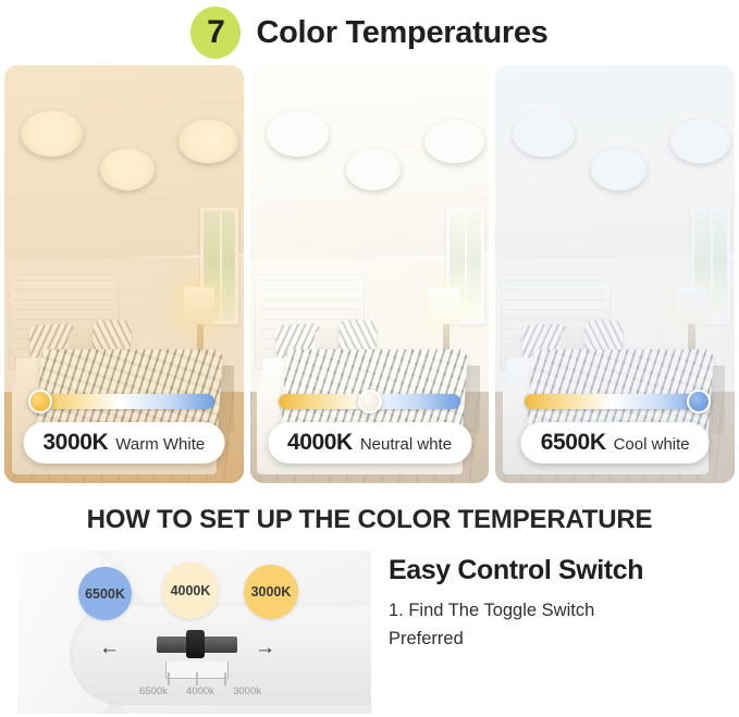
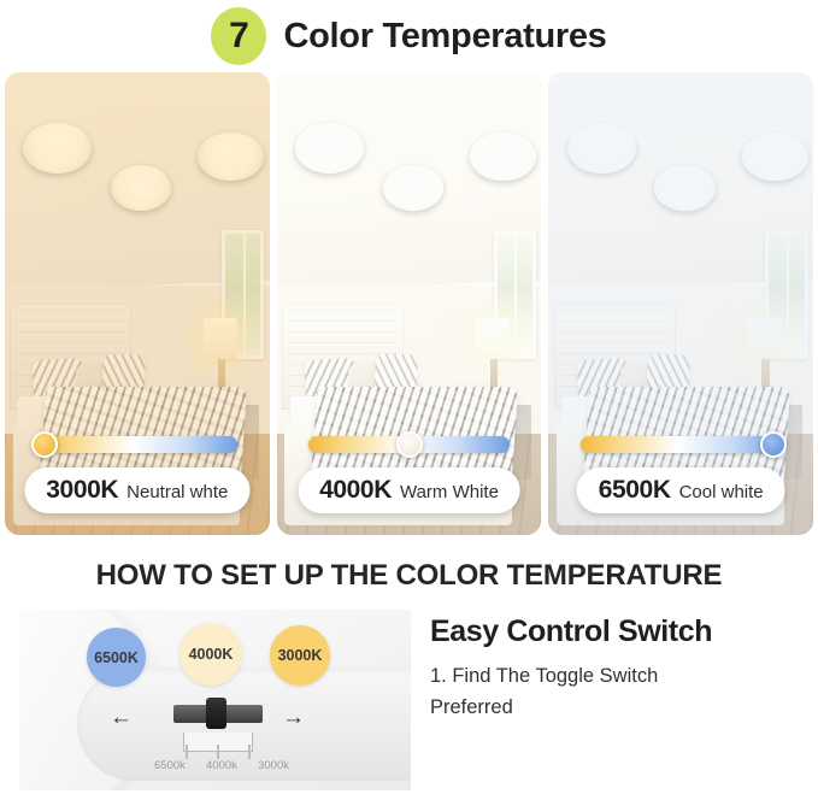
  7
  Color Temperatures
  3000K
- Warm White
+ Neutral whte
  4000K
- Neutral whte
+ Warm White
  6500K
  Cool white
  HOW TO SET UP THE COLOR TEMPERATURE
  6500K
  4000K
  3000K
  ←
  →
  6500k
  4000k
  3000k
  Easy Control Switch
  1. Find The Toggle Switch
  Preferred
